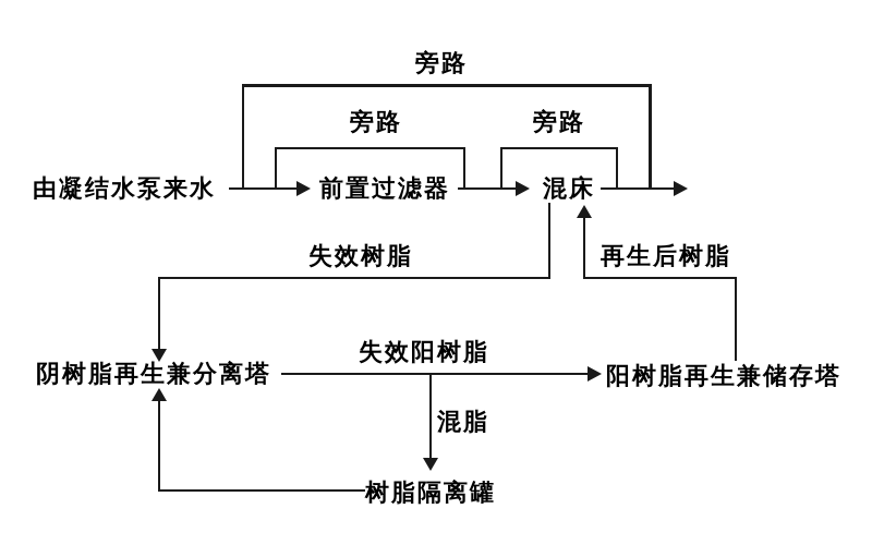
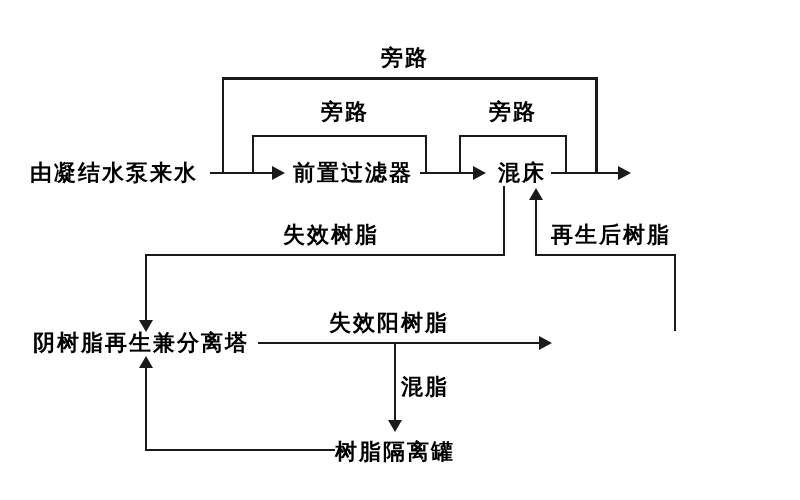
  由凝结水泵来水
  前置过滤器
  混床
  阴树脂再生兼分离塔
- 阳树脂再生兼储存塔
  树脂隔离罐
  旁路
  旁路
  旁路
  失效树脂
  再生后树脂
  失效阳树脂
  混脂
